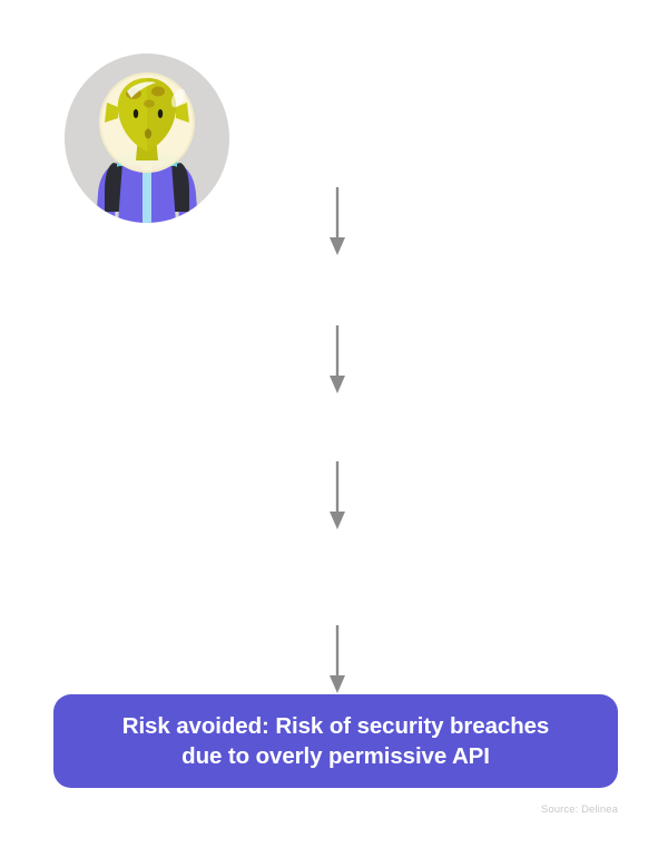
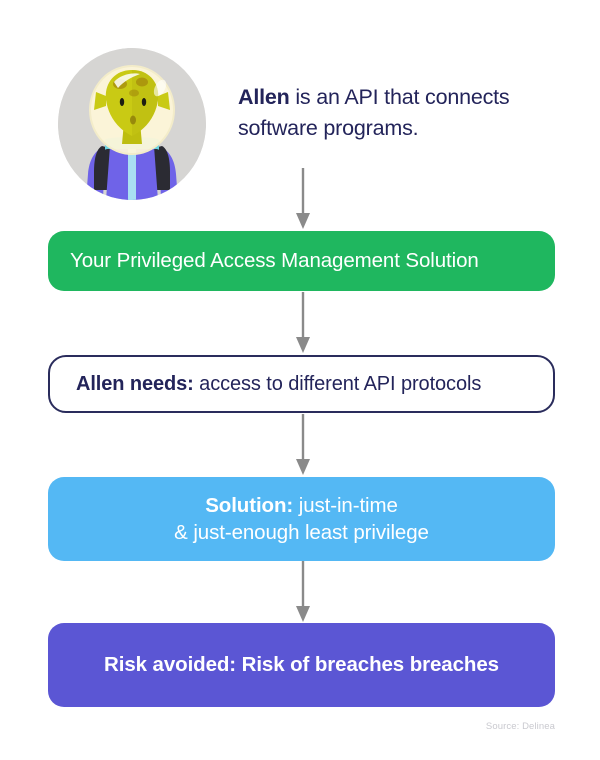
+ Allen is an API that connects software programs.
+ Your Privileged Access Management Solution
+ Allen needs: access to different API protocols
+ Solution: just-in-time
+ & just-enough least privilege
- Risk avoided: Risk of security breaches
+ Risk avoided: Risk of breaches breaches
- due to overly permissive API
  Source: Delinea
